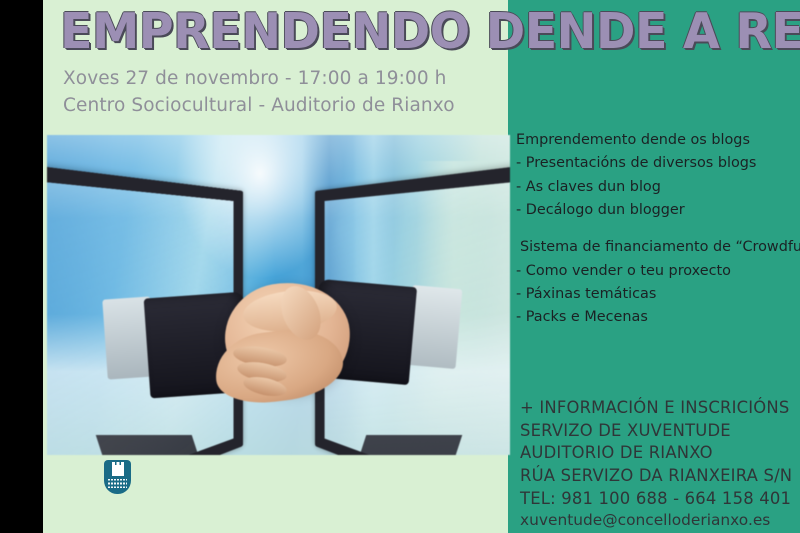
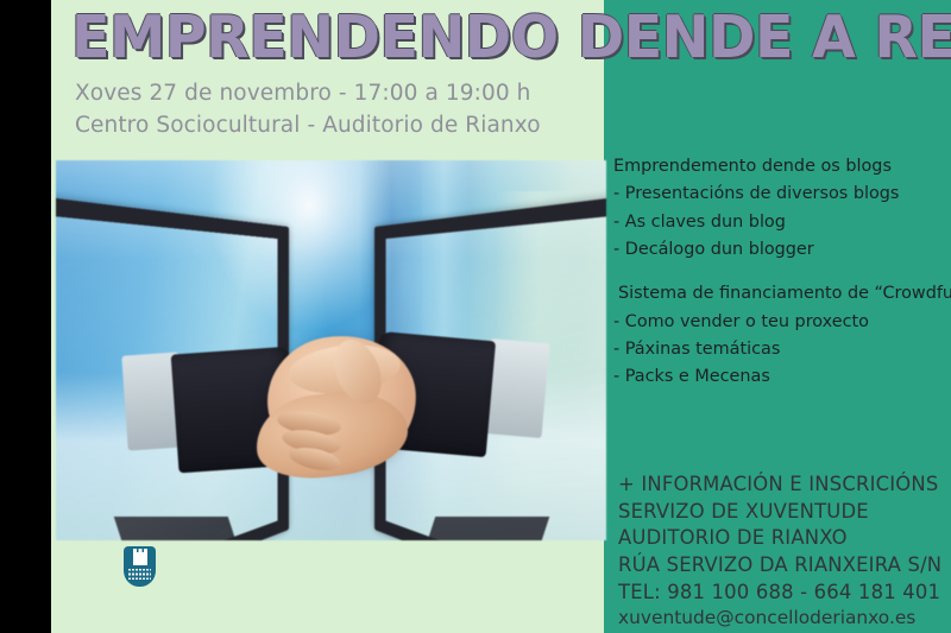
  EMPRENDENDO DENDE A RE
  Xoves 27 de novembro - 17:00 a 19:00 h
  Centro Sociocultural - Auditorio de Rianxo
  Emprendemento dende os blogs
  - Presentacións de diversos blogs
  - As claves dun blog
  - Decálogo dun blogger
  Sistema de financiamento de “Crowdfu
  - Como vender o teu proxecto
  - Páxinas temáticas
  - Packs e Mecenas
  + INFORMACIÓN E INSCRICIÓNS
  SERVIZO DE XUVENTUDE
  AUDITORIO DE RIANXO
  RÚA SERVIZO DA RIANXEIRA S/N
- TEL: 981 100 688 - 664 158 401
+ TEL: 981 100 688 - 664 181 401
  xuventude@concelloderianxo.es
